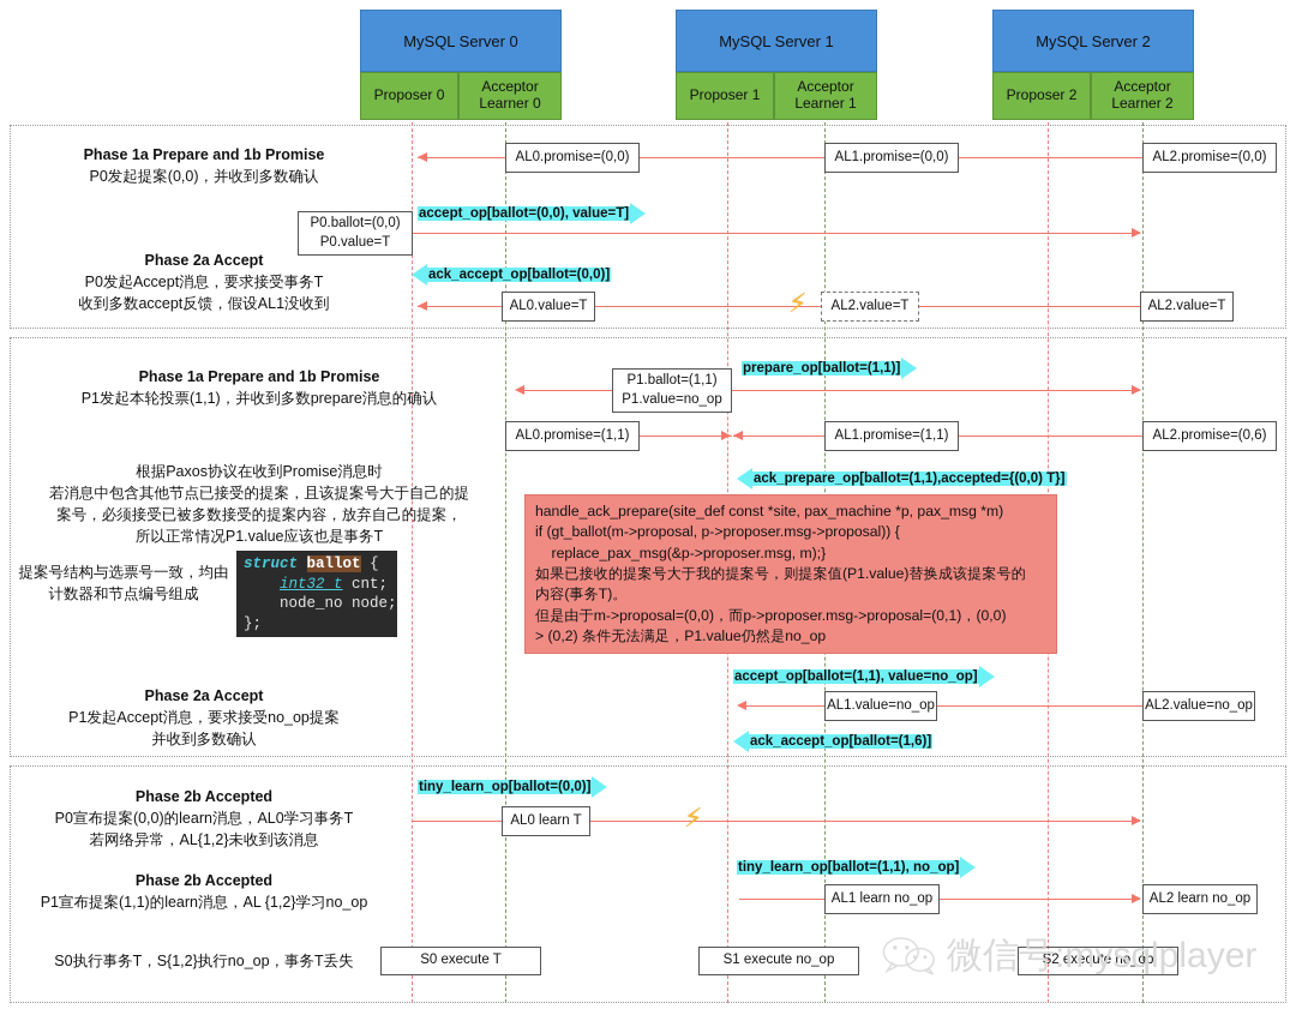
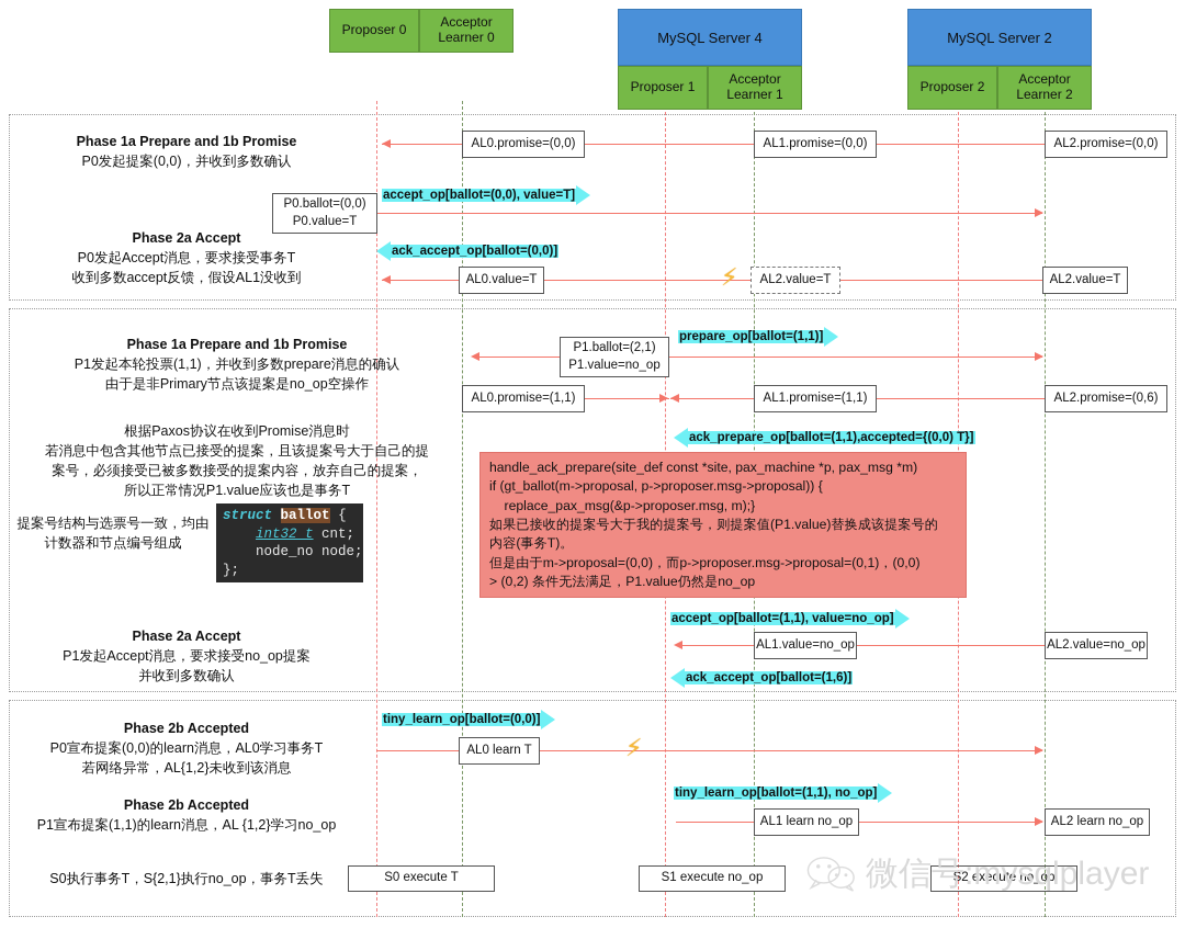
- MySQL Server 0
  Proposer 0
  Acceptor
  Learner 0
- MySQL Server 1
+ MySQL Server 4
  Proposer 1
  Acceptor
  Learner 1
  MySQL Server 2
  Proposer 2
  Acceptor
  Learner 2
  Phase 1a Prepare and 1b Promise
  P0发起提案(0,0)，并收到多数确认
  Phase 2a Accept
  P0发起Accept消息，要求接受事务T
  收到多数accept反馈，假设AL1没收到
  AL0.promise=(0,0)
  AL1.promise=(0,0)
  AL2.promise=(0,0)
  accept_op[ballot=(0,0), value=T]
  P0.ballot=(0,0)
  P0.value=T
  ack_accept_op[ballot=(0,0)]
  AL0.value=T
  AL2.value=T
  AL2.value=T
  ⚡
  Phase 1a Prepare and 1b Promise
  P1发起本轮投票(1,1)，并收到多数prepare消息的确认
+ 由于是非Primary节点该提案是no_op空操作
  根据Paxos协议在收到Promise消息时
  若消息中包含其他节点已接受的提案，且该提案号大于自己的提
  案号，必须接受已被多数接受的提案内容，放弃自己的提案，
  所以正常情况P1.value应该也是事务T
  提案号结构与选票号一致，均由
  计数器和节点编号组成
  struct ballot { int32_t cnt; node_no node; };
  Phase 2a Accept
  P1发起Accept消息，要求接受no_op提案
  并收到多数确认
  prepare_op[ballot=(1,1)]
- P1.ballot=(1,1)
+ P1.ballot=(2,1)
  P1.value=no_op
  AL0.promise=(1,1)
  AL1.promise=(1,1)
  AL2.promise=(0,6)
  ack_prepare_op[ballot=(1,1),accepted={(0,0) T}]
  handle_ack_prepare(site_def const *site, pax_machine *p, pax_msg *m)
  if (gt_ballot(m->proposal, p->proposer.msg->proposal)) {
  replace_pax_msg(&p->proposer.msg, m);}
  如果已接收的提案号大于我的提案号，则提案值(P1.value)替换成该提案号的
  内容(事务T)。
  但是由于m->proposal=(0,0)，而p->proposer.msg->proposal=(0,1)，(0,0)
  > (0,2) 条件无法满足，P1.value仍然是no_op
  accept_op[ballot=(1,1), value=no_op]
  AL1.value=no_op
  AL2.value=no_op
  ack_accept_op[ballot=(1,6)]
  Phase 2b Accepted
  P0宣布提案(0,0)的learn消息，AL0学习事务T
  若网络异常，AL{1,2}未收到该消息
  Phase 2b Accepted
  P1宣布提案(1,1)的learn消息，AL {1,2}学习no_op
- S0执行事务T，S{1,2}执行no_op，事务T丢失
+ S0执行事务T，S{2,1}执行no_op，事务T丢失
  tiny_learn_op[ballot=(0,0)]
  AL0 learn T
  ⚡
  tiny_learn_op[ballot=(1,1), no_op]
  AL1 learn no_op
  AL2 learn no_op
  S0 execute T
  S1 execute no_op
  S2 execute no_op
  微信号:mysqlplayer
